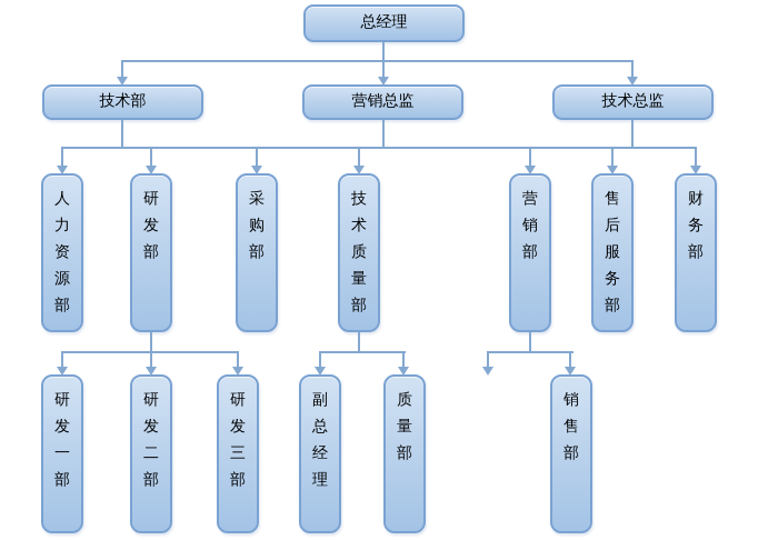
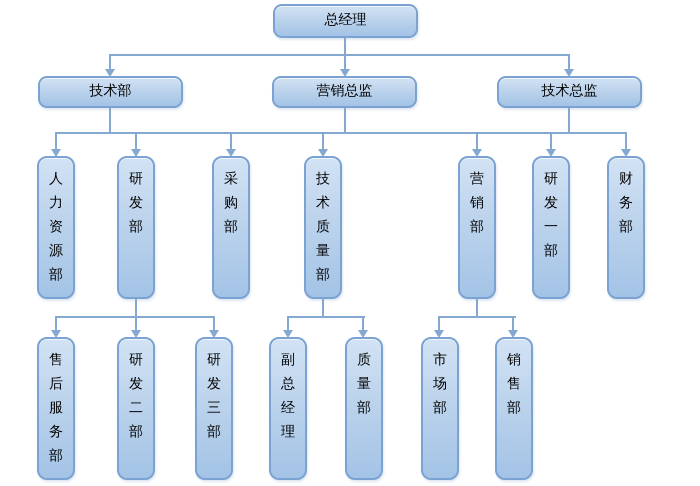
  总经理
  技术部
  营销总监
  技术总监
  人力资源部
  研发部
  采购部
  技术质量部
  营销部
- 售后服务部
+ 研发一部
  财务部
- 研发一部
+ 售后服务部
  研发二部
  研发三部
  副总经理
  质量部
+ 市场部
  销售部
